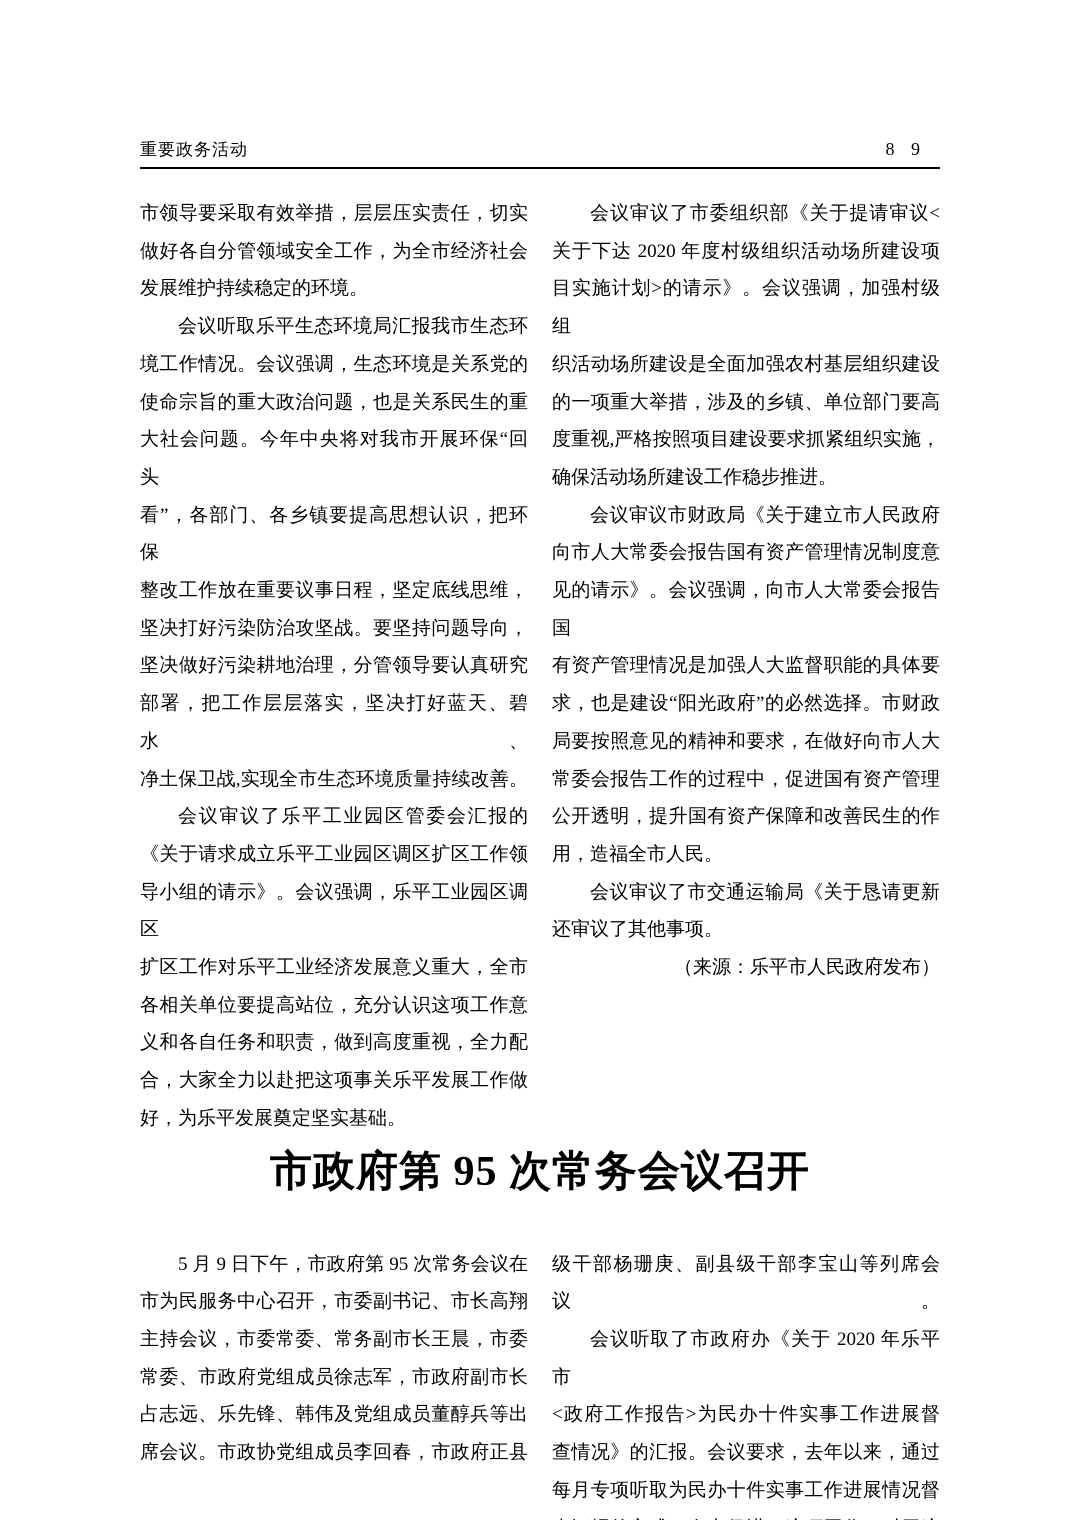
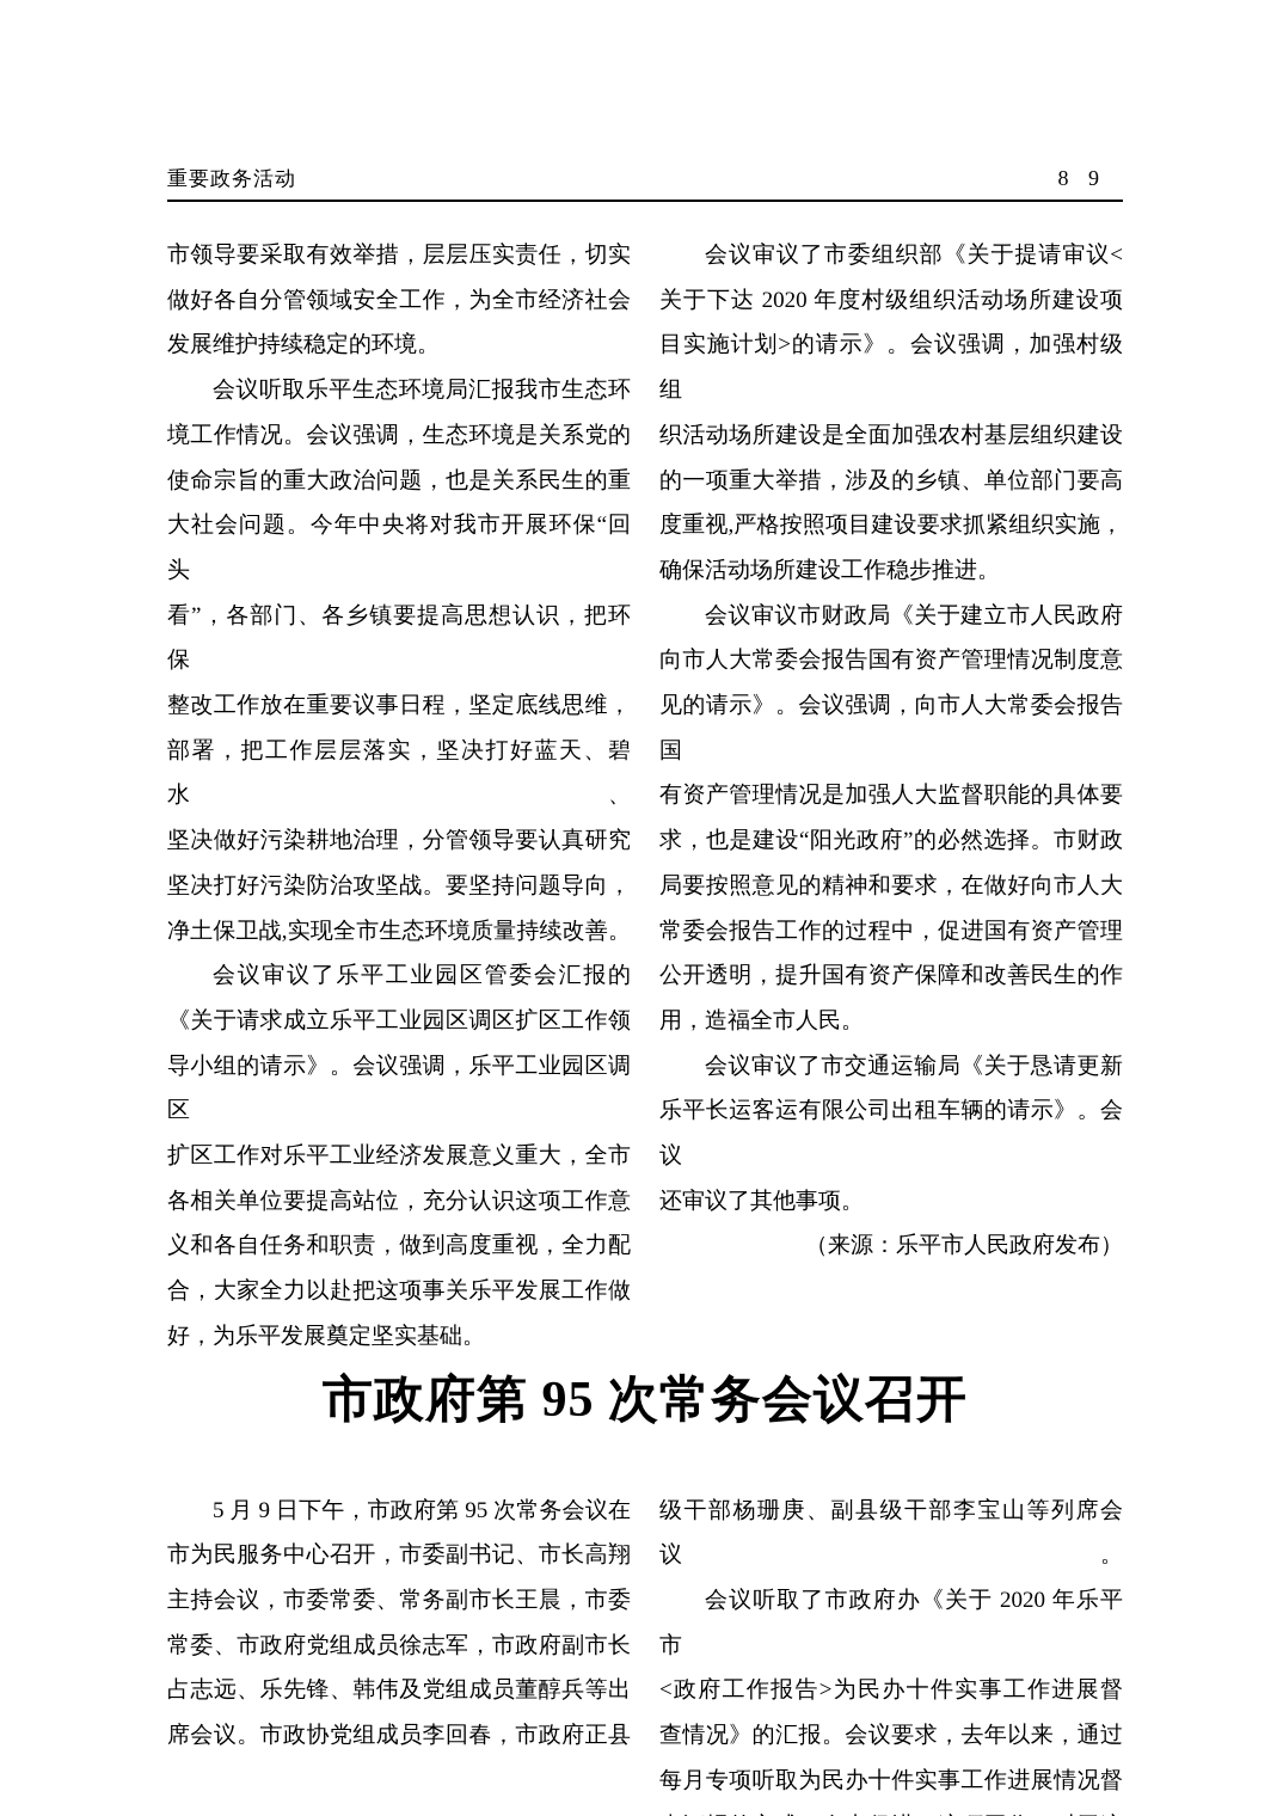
  重要政务活动
  8 9
  市领导要采取有效举措，层层压实责任，切实
  做好各自分管领域安全工作，为全市经济社会
  发展维护持续稳定的环境。
  会议听取乐平生态环境局汇报我市生态环
  境工作情况。会议强调，生态环境是关系党的
  使命宗旨的重大政治问题，也是关系民生的重
  大社会问题。今年中央将对我市开展环保“回头
  看”，各部门、各乡镇要提高思想认识，把环保
  整改工作放在重要议事日程，坚定底线思维，
- 坚决打好污染防治攻坚战。要坚持问题导向，
+ 部署，把工作层层落实，坚决打好蓝天、碧水、
  坚决做好污染耕地治理，分管领导要认真研究
- 部署，把工作层层落实，坚决打好蓝天、碧水、
+ 坚决打好污染防治攻坚战。要坚持问题导向，
  净土保卫战,实现全市生态环境质量持续改善。
  会议审议了乐平工业园区管委会汇报的
  《关于请求成立乐平工业园区调区扩区工作领
  导小组的请示》。会议强调，乐平工业园区调区
  扩区工作对乐平工业经济发展意义重大，全市
  各相关单位要提高站位，充分认识这项工作意
  义和各自任务和职责，做到高度重视，全力配
  合，大家全力以赴把这项事关乐平发展工作做
  好，为乐平发展奠定坚实基础。
  会议审议了市委组织部《关于提请审议<
  关于下达 2020 年度村级组织活动场所建设项
  目实施计划>的请示》。会议强调，加强村级组
  织活动场所建设是全面加强农村基层组织建设
  的一项重大举措，涉及的乡镇、单位部门要高
  度重视,严格按照项目建设要求抓紧组织实施，
  确保活动场所建设工作稳步推进。
  会议审议市财政局《关于建立市人民政府
  向市人大常委会报告国有资产管理情况制度意
  见的请示》。会议强调，向市人大常委会报告国
  有资产管理情况是加强人大监督职能的具体要
  求，也是建设“阳光政府”的必然选择。市财政
  局要按照意见的精神和要求，在做好向市人大
  常委会报告工作的过程中，促进国有资产管理
  公开透明，提升国有资产保障和改善民生的作
  用，造福全市人民。
  会议审议了市交通运输局《关于恳请更新
+ 乐平长运客运有限公司出租车辆的请示》。会议
  还审议了其他事项。
  （来源：乐平市人民政府发布）
  市政府第 95 次常务会议召开
  5 月 9 日下午，市政府第 95 次常务会议在
  市为民服务中心召开，市委副书记、市长高翔
  主持会议，市委常委、常务副市长王晨，市委
  常委、市政府党组成员徐志军，市政府副市长
  占志远、乐先锋、韩伟及党组成员董醇兵等出
  席会议。市政协党组成员李回春，市政府正县
  级干部杨珊庚、副县级干部李宝山等列席会议。
  会议听取了市政府办《关于 2020 年乐平市
  <政府工作报告>为民办十件实事工作进展督
  查情况》的汇报。会议要求，去年以来，通过
  每月专项听取为民办十件实事工作进展情况督
